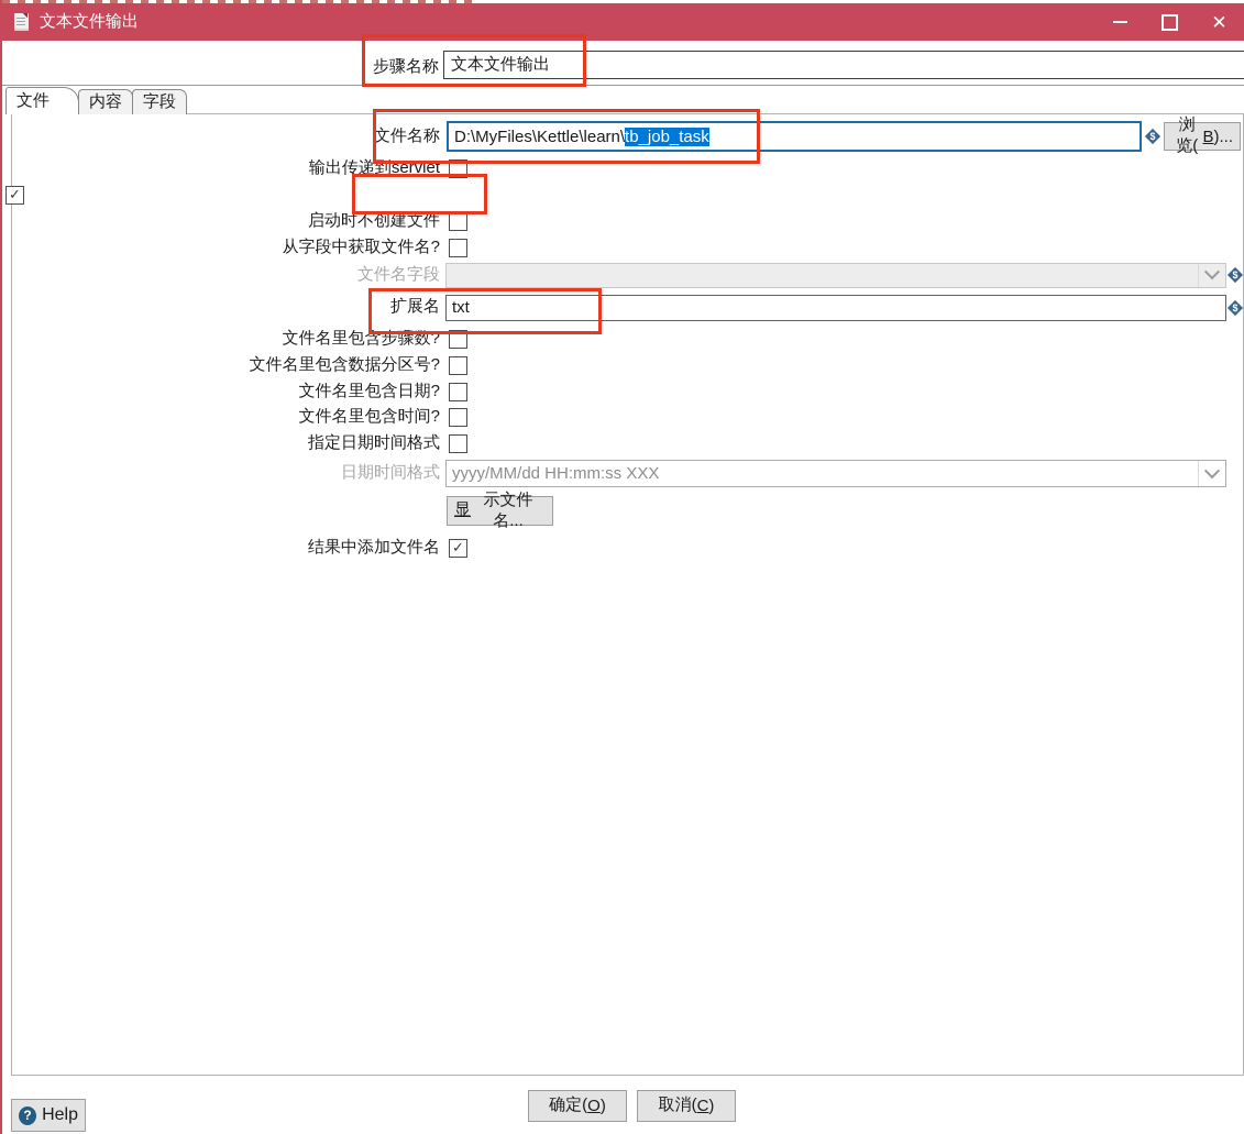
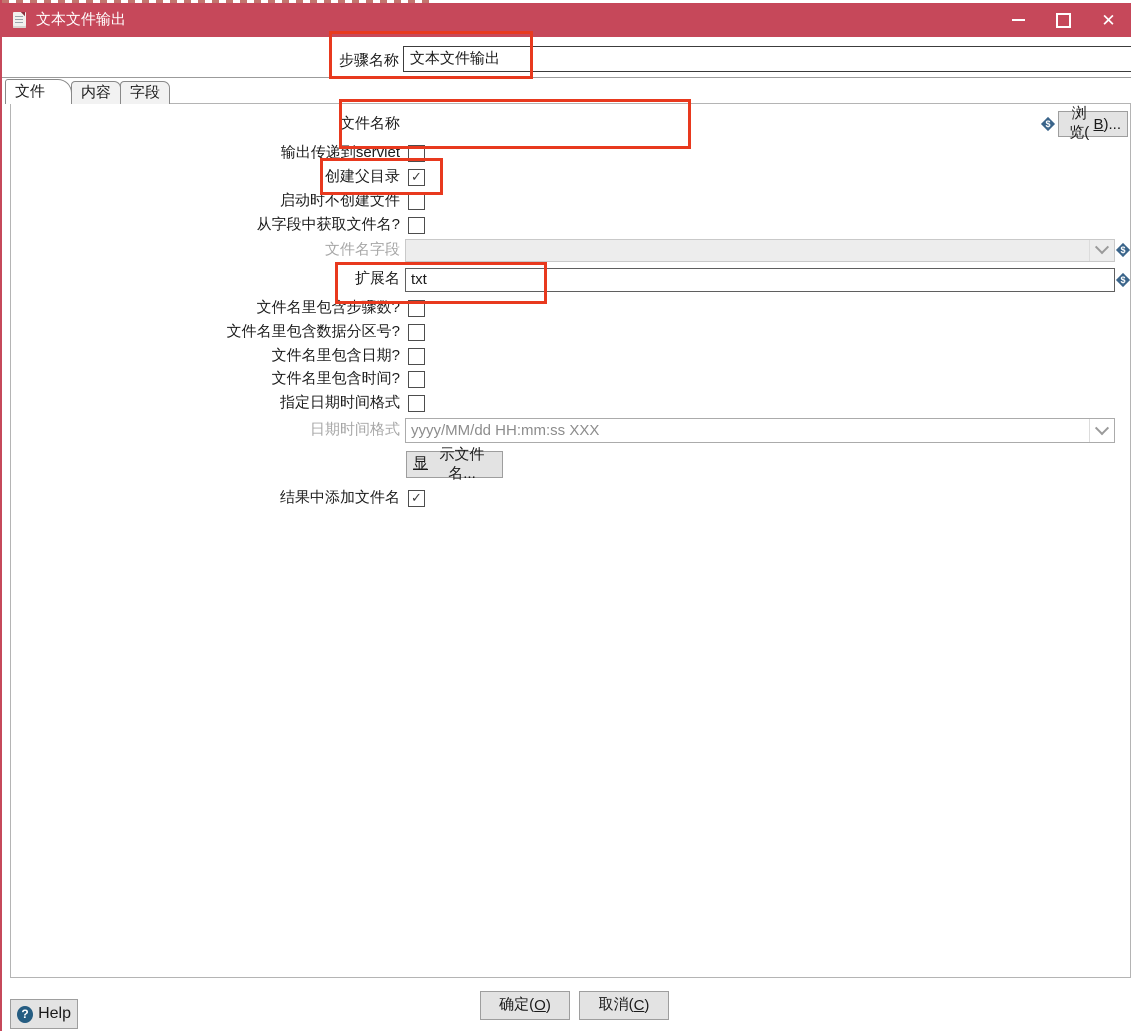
  文本文件输出
  ✕
  步骤名称
  文本文件输出
  文件
  内容
  字段
  文件名称
- D:\MyFiles\Kettle\learn\
- tb_job_task
  $
  浏览(
  B
  )...
  输出传递到servlet
+ 创建父目录
  启动时不创建文件
  从字段中获取文件名?
  文件名字段
  $
  扩展名
  txt
  $
  文件名里包含步骤数?
  文件名里包含数据分区号?
  文件名里包含日期?
  文件名里包含时间?
  指定日期时间格式
  日期时间格式
  yyyy/MM/dd HH:mm:ss XXX
  显
  示文件名...
  结果中添加文件名
  ?
  Help
  确定(
  O
  )
  取消(
  C
  )
